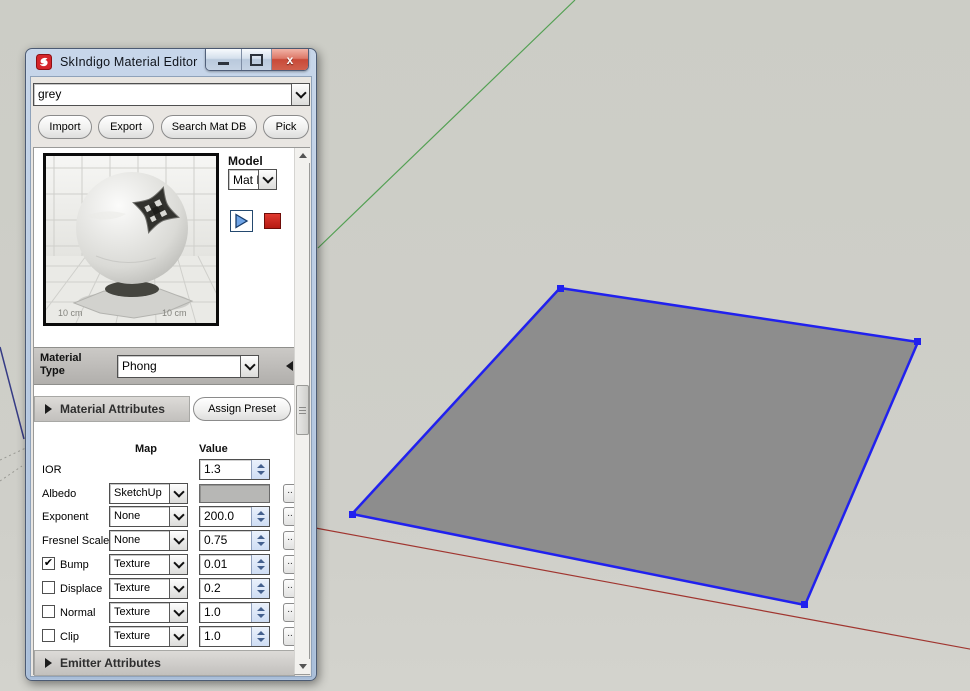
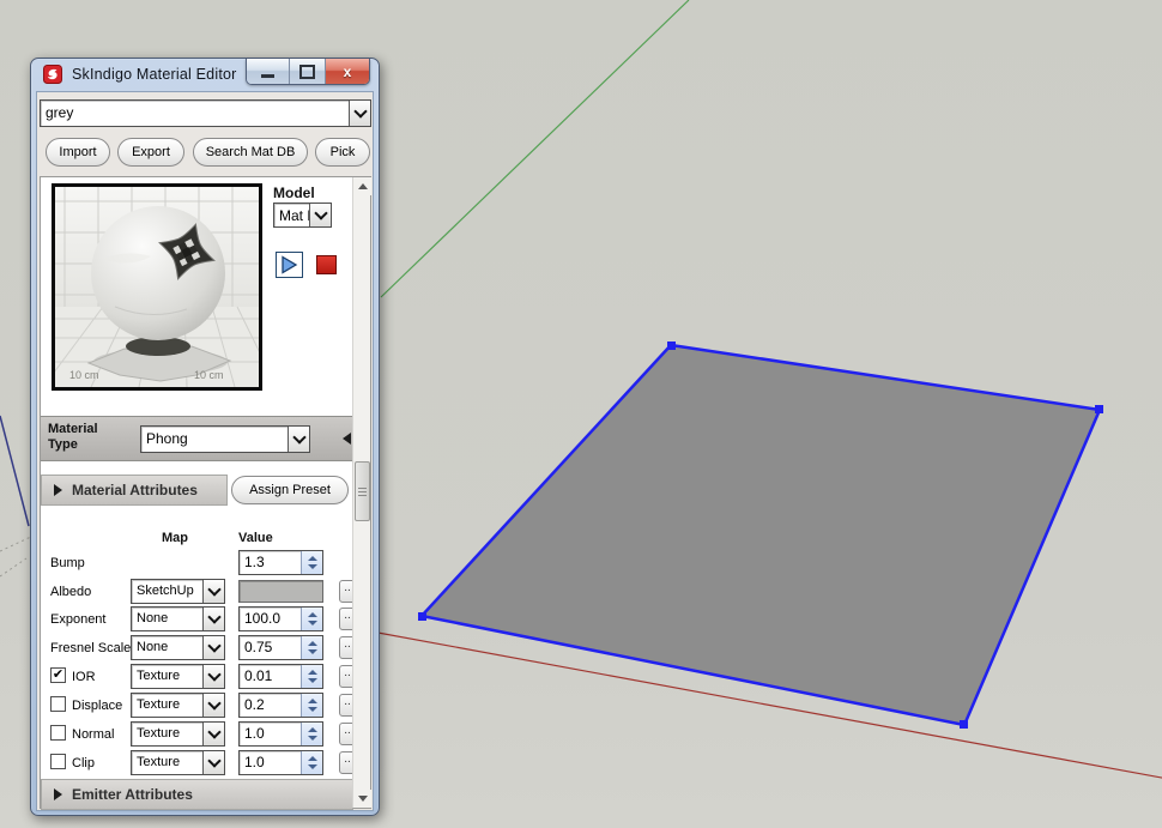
  SkIndigo Material Editor
  x
  grey
  Import
  Export
  Search Mat DB
  Pick
  10 cm
  10 cm
  Model
  Mat
  Material
  Type
  Phong
  Material Attributes
  Assign Preset
  Map
  Value
- IOR
+ Bump
  1.3
  Albedo
  SketchUp
  ..
  Exponent
  None
- 200.0
+ 100.0
  ..
  Fresnel Scale
  None
  0.75
  ..
  ✔
- Bump
+ IOR
  Texture
  0.01
  ..
  Displace
  Texture
  0.2
  ..
  Normal
  Texture
  1.0
  ..
  Clip
  Texture
  1.0
  ..
  Emitter Attributes
